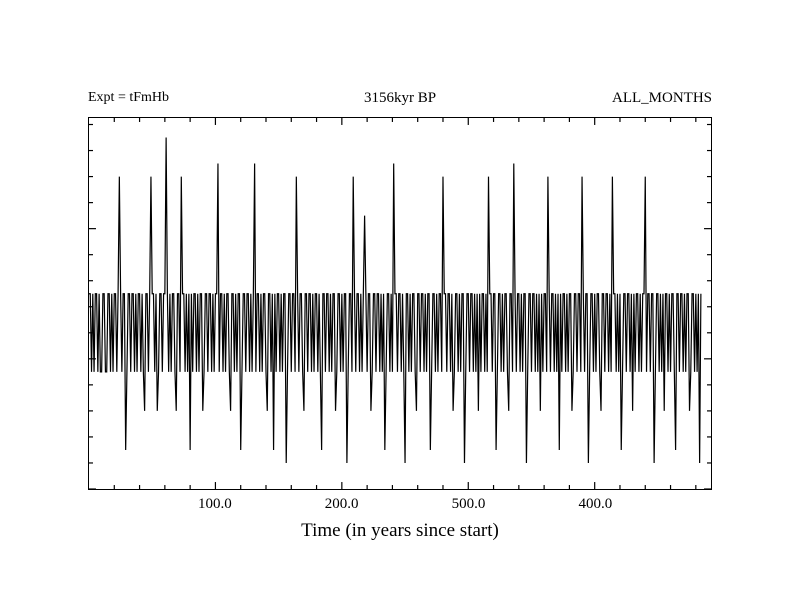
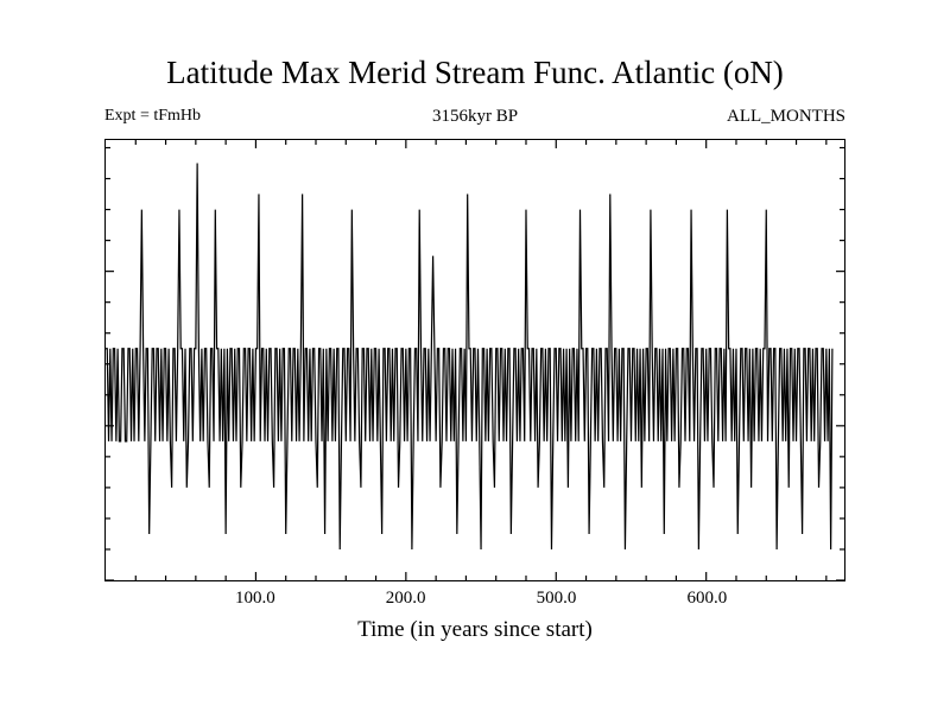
+ Latitude Max Merid Stream Func. Atlantic (oN)
  Expt = tFmHb
  3156kyr BP
  ALL_MONTHS
  100.0
  200.0
  500.0
- 400.0
+ 600.0
  Time (in years since start)
